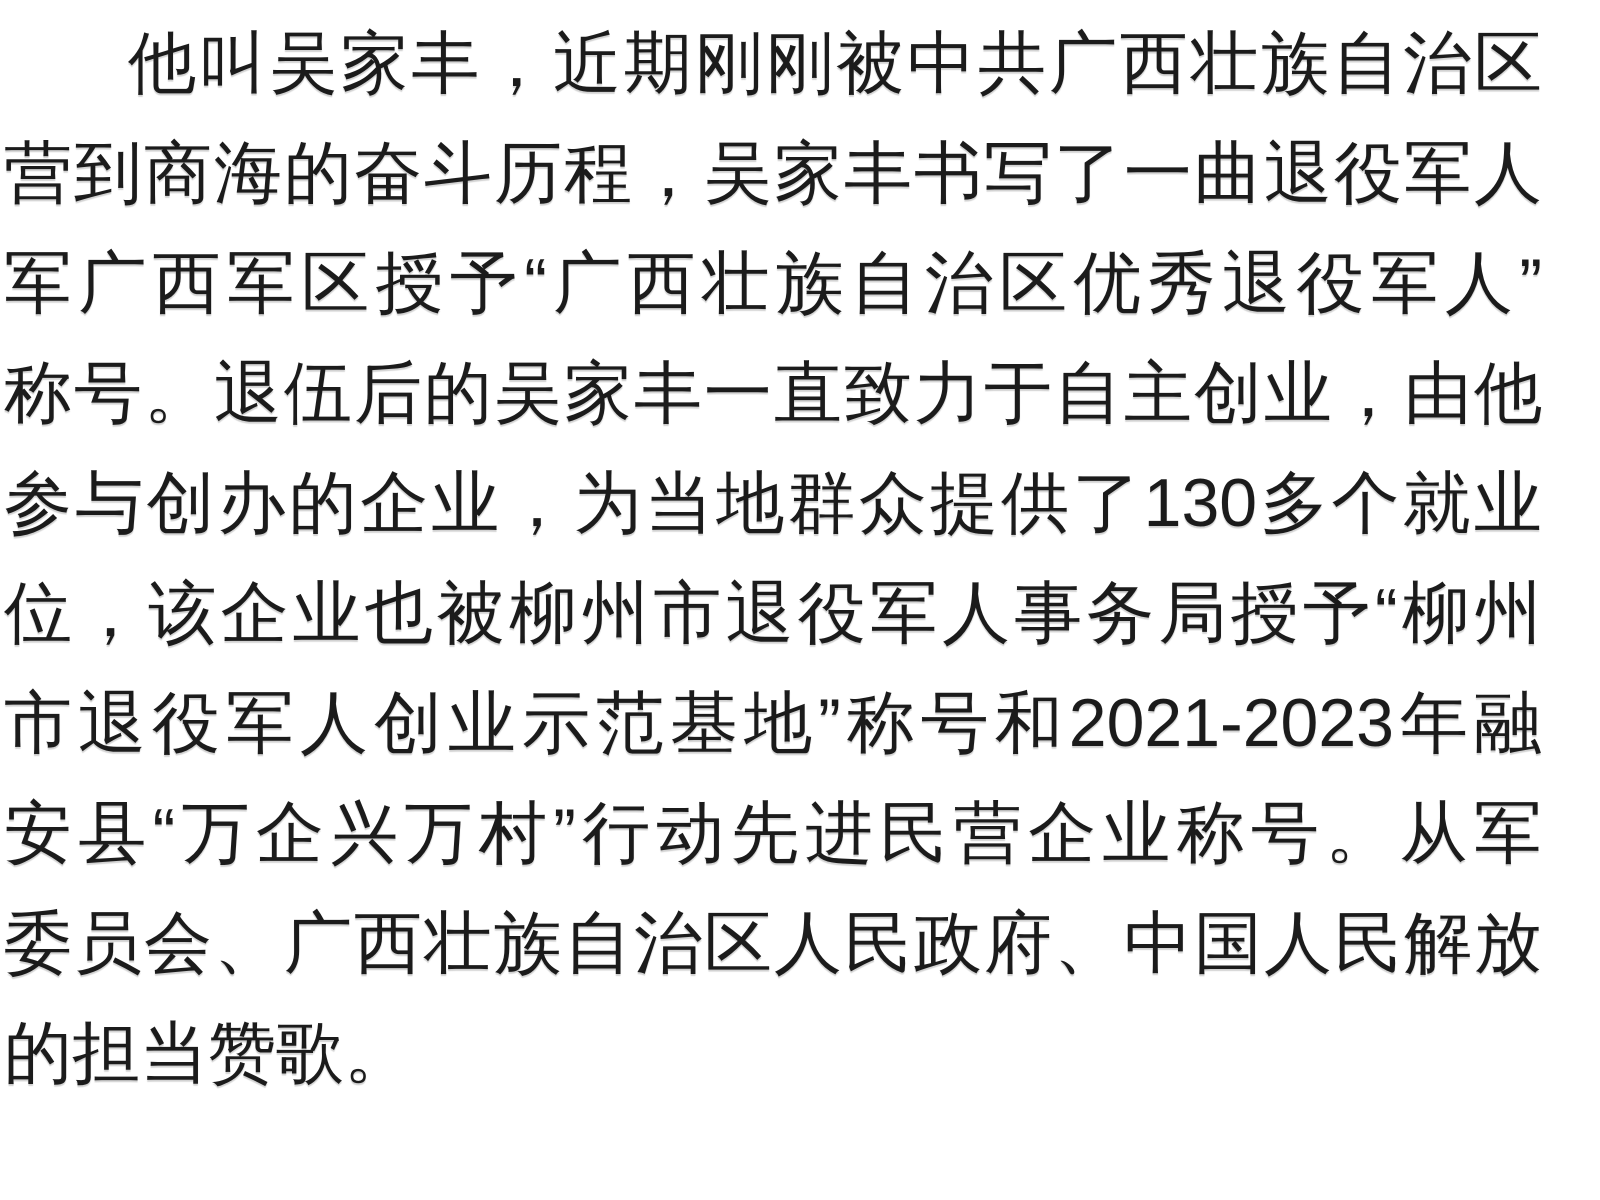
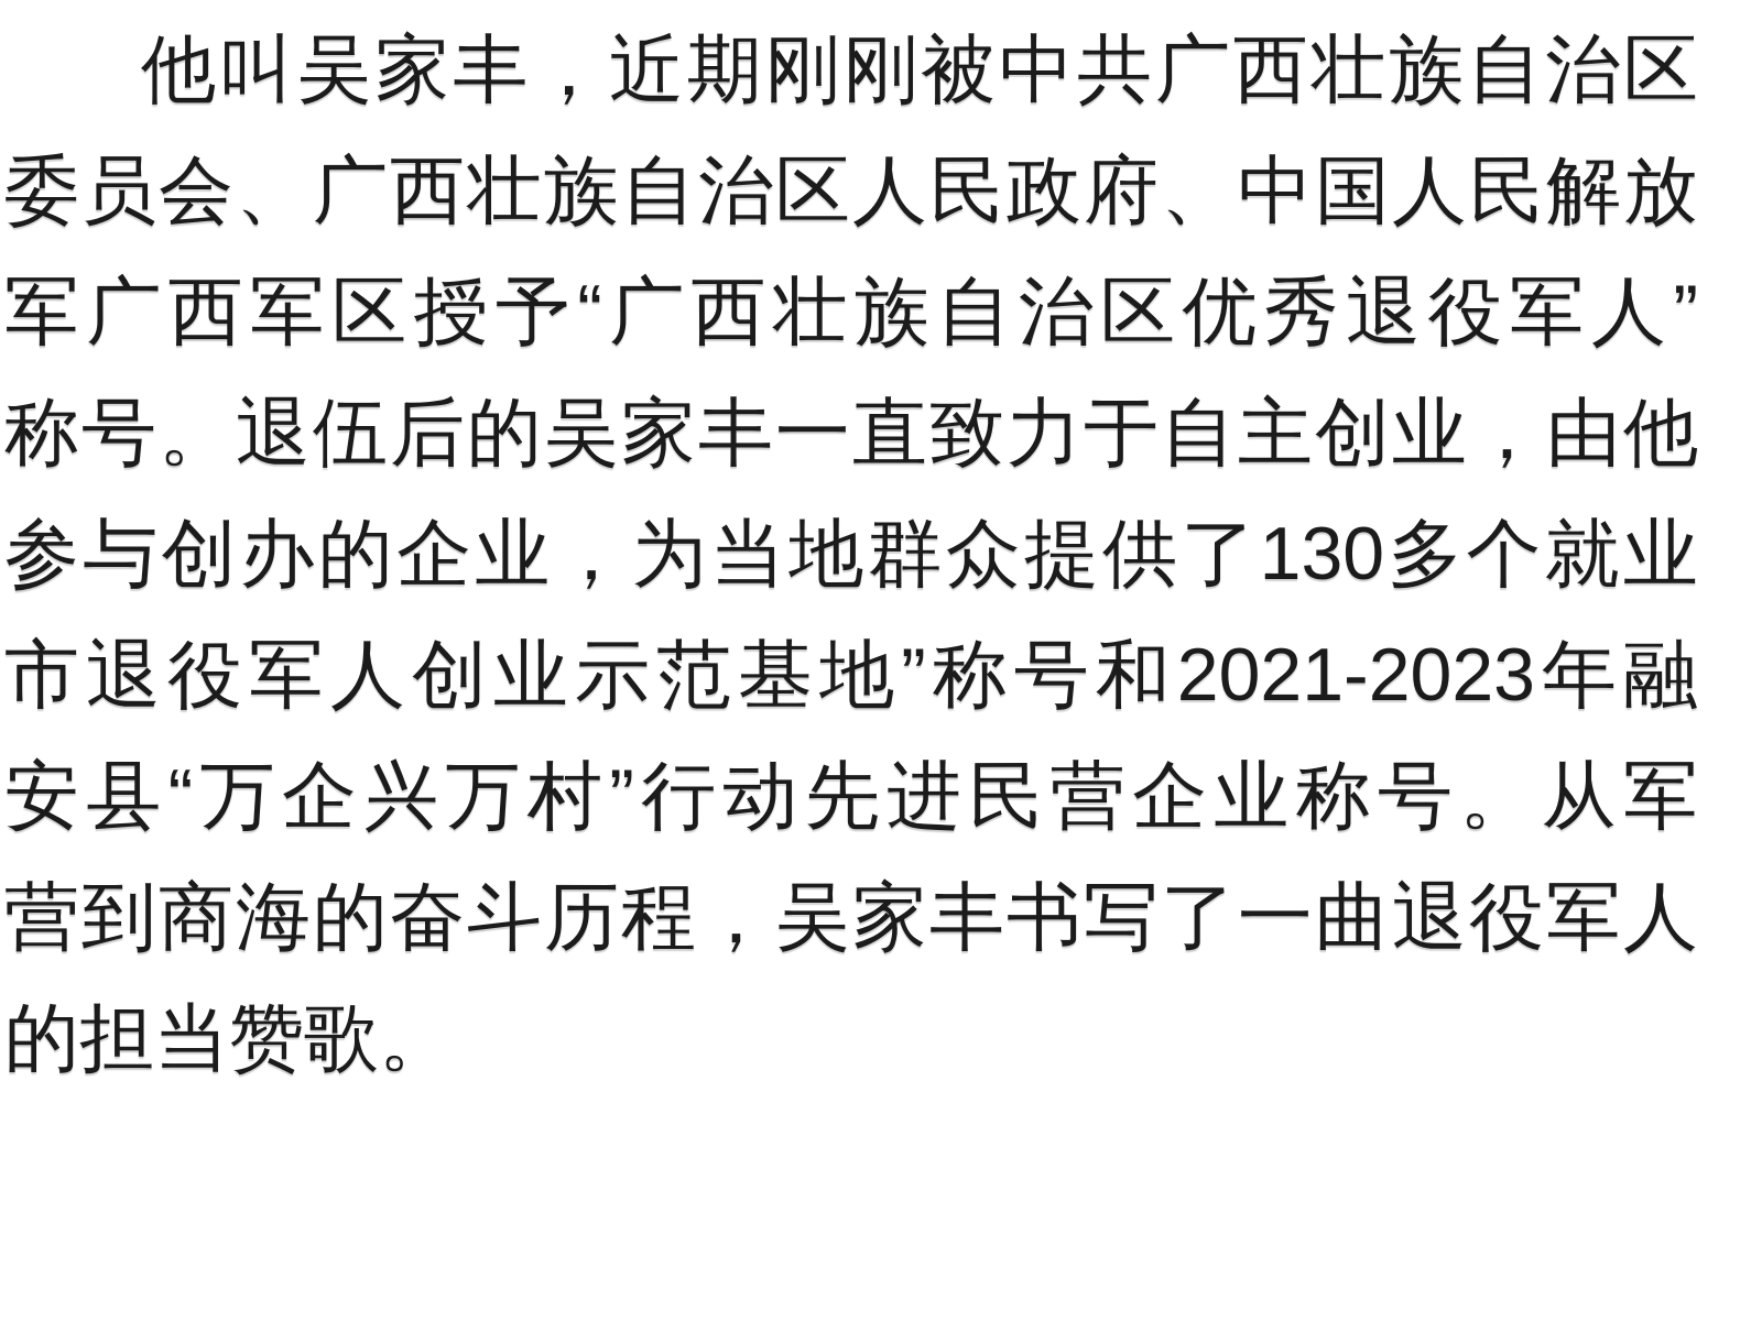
  他叫吴家丰，近期刚刚被中共广西壮族自治区
- 营到商海的奋斗历程，吴家丰书写了一曲退役军人
+ 委员会、广西壮族自治区人民政府、中国人民解放
  军广西军区授予“广西壮族自治区优秀退役军人”
  称号。退伍后的吴家丰一直致力于自主创业，由他
  参与创办的企业，为当地群众提供了130多个就业
- 位，该企业也被柳州市退役军人事务局授予“柳州
  市退役军人创业示范基地”称号和2021-2023年融
  安县“万企兴万村”行动先进民营企业称号。从军
- 委员会、广西壮族自治区人民政府、中国人民解放
+ 营到商海的奋斗历程，吴家丰书写了一曲退役军人
  的担当赞歌。
